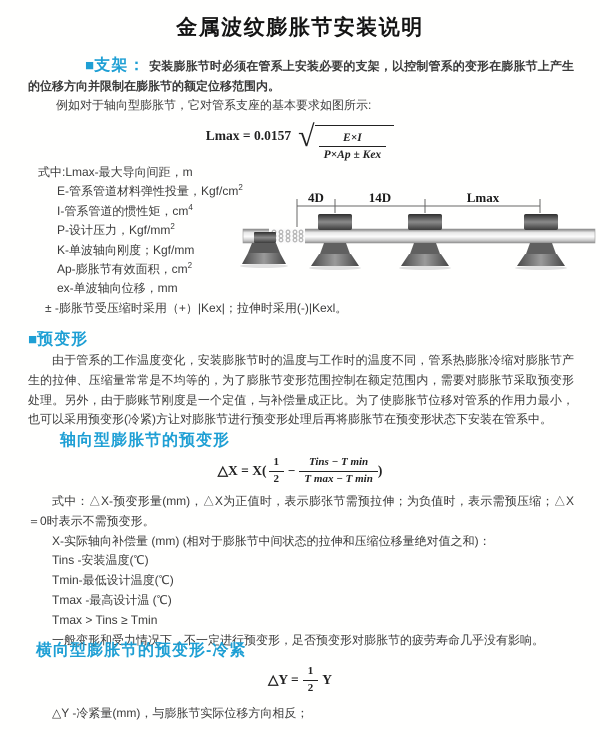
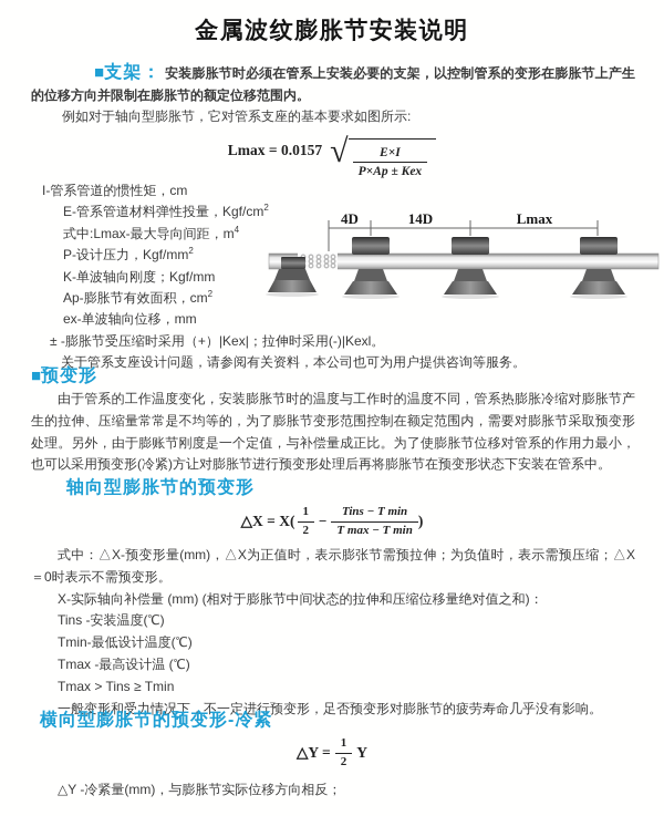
  金属波纹膨胀节安装说明
  ■支架： 安装膨胀节时必须在管系上安装必要的支架，以控制管系的变形在膨胀节上产生的位移方向并限制在膨胀节的额定位移范围内。
  例如对于轴向型膨胀节，它对管系支座的基本要求如图所示:
  Lmax = 0.0157
  √
  E×I
  P×Ap ± Kex
- 式中:Lmax-最大导向间距，m
+ I-管系管道的惯性矩，cm
  E-管系管道材料弹性投量，Kgf/cm2
- I-管系管道的惯性矩，cm4
+ 式中:Lmax-最大导向间距，m4
  P-设计压力，Kgf/mm2
  K-单波轴向刚度；Kgf/mm
  Ap-膨胀节有效面积，cm2
  ex-单波轴向位移，mm
  ± -膨胀节受压缩时采用（+）|Kex|；拉伸时采用(-)|Kexl。
+ 关于管系支座设计问题，请参阅有关资料，本公司也可为用户提供咨询等服务。
  4D
  14D
  Lmax
  ■预变形
  由于管系的工作温度变化，安装膨胀节时的温度与工作时的温度不同，管系热膨胀冷缩对膨胀节产生的拉伸、压缩量常常是不均等的，为了膨胀节变形范围控制在额定范围内，需要对膨胀节采取预变形处理。另外，由于膨账节刚度是一个定值，与补偿量成正比。为了使膨胀节位移对管系的作用力最小，也可以采用预变形(冷紧)方让对膨胀节进行预变形处理后再将膨胀节在预变形状态下安装在管系中。
  轴向型膨胀节的预变形
  △X = X(
  1
  2
  −
  Tins − T min
  T max − T min
  )
  式中：△X-预变形量(mm)，△X为正值时，表示膨张节需预拉伸；为负值时，表示需预压缩；△X＝0时表示不需预变形。
  X-实际轴向补偿量 (mm) (相对于膨胀节中间状态的拉伸和压缩位移量绝对值之和)：
  Tins -安装温度(℃)
  Tmin-最低设计温度(℃)
  Tmax -最高设计温 (℃)
  Tmax > Tins ≥ Tmin
  一般变形和受力情况下，不一定进行预变形，足否预变形对膨胀节的疲劳寿命几乎没有影响。
  横向型膨胀节的预变形-冷紧
  △Y =
  1
  2
  Y
  △Y -冷紧量(mm)，与膨胀节实际位移方向相反；
